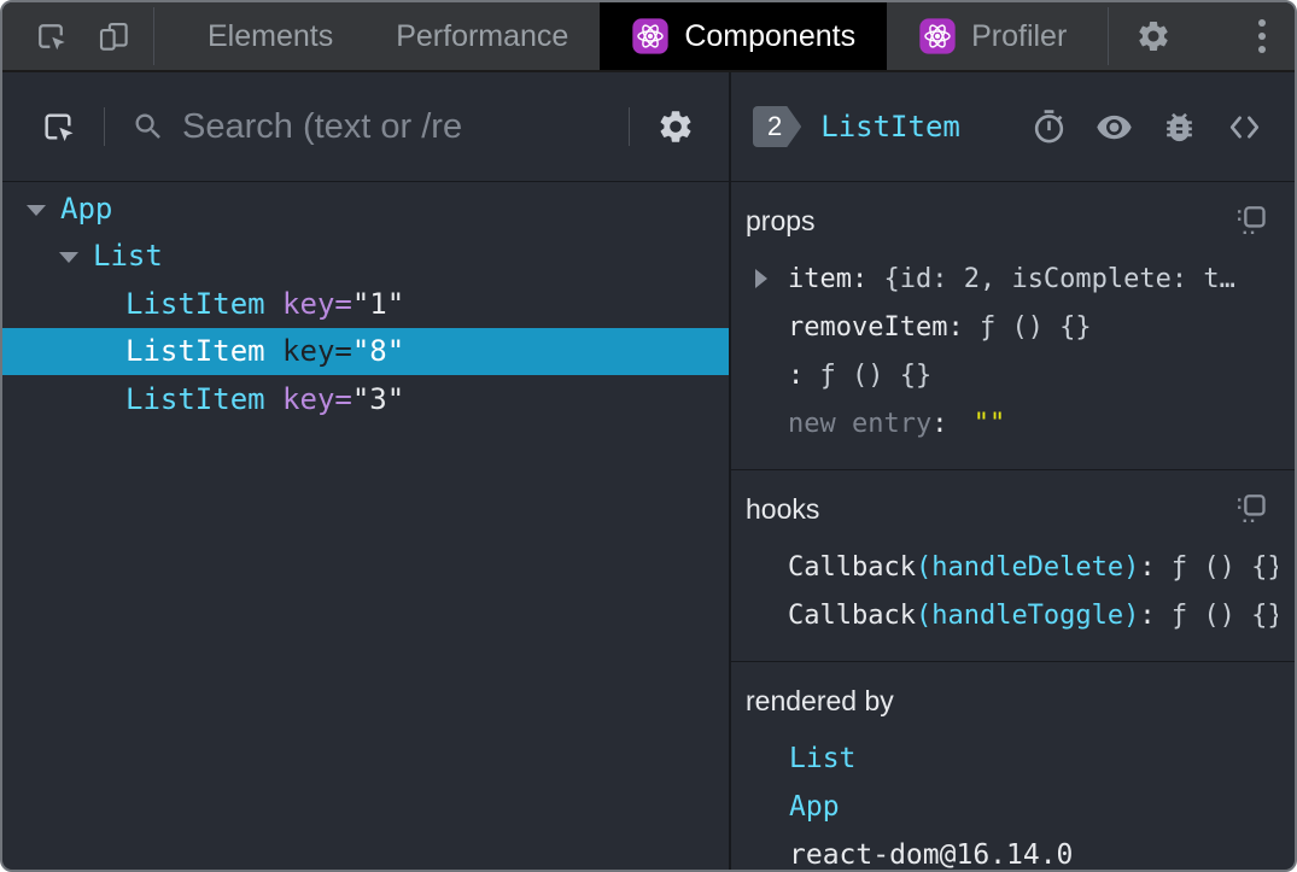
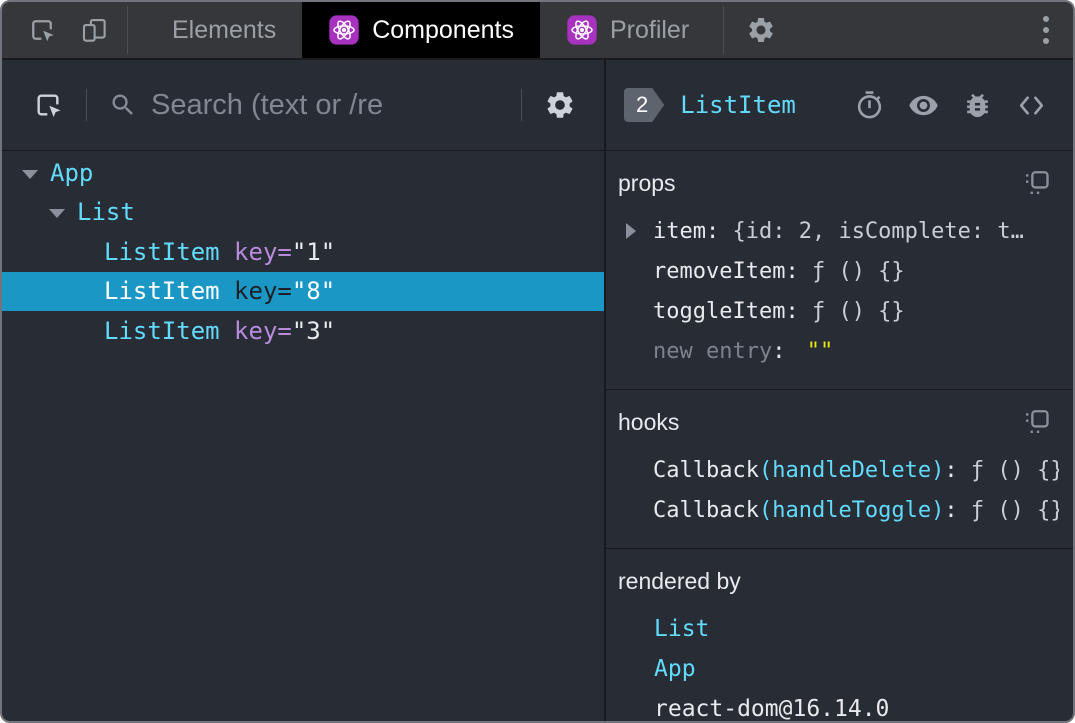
  Elements
- Performance
  Components
  Profiler
  Search (text or /re
  App
  List
  ListItem
  key=
  "1"
  ListItem
  key=
  "8"
  ListItem
  key=
  "3"
  2
  ListItem
  props
  item
  :
  {id: 2, isComplete: t…
  removeItem
  :
  ƒ () {}
+ toggleItem
  :
  ƒ () {}
  new entry
  :
  ""
  hooks
  Callback
  (handleDelete)
  :
  ƒ () {}
  Callback
  (handleToggle)
  :
  ƒ () {}
  rendered by
  List
  App
  react-dom@16.14.0
